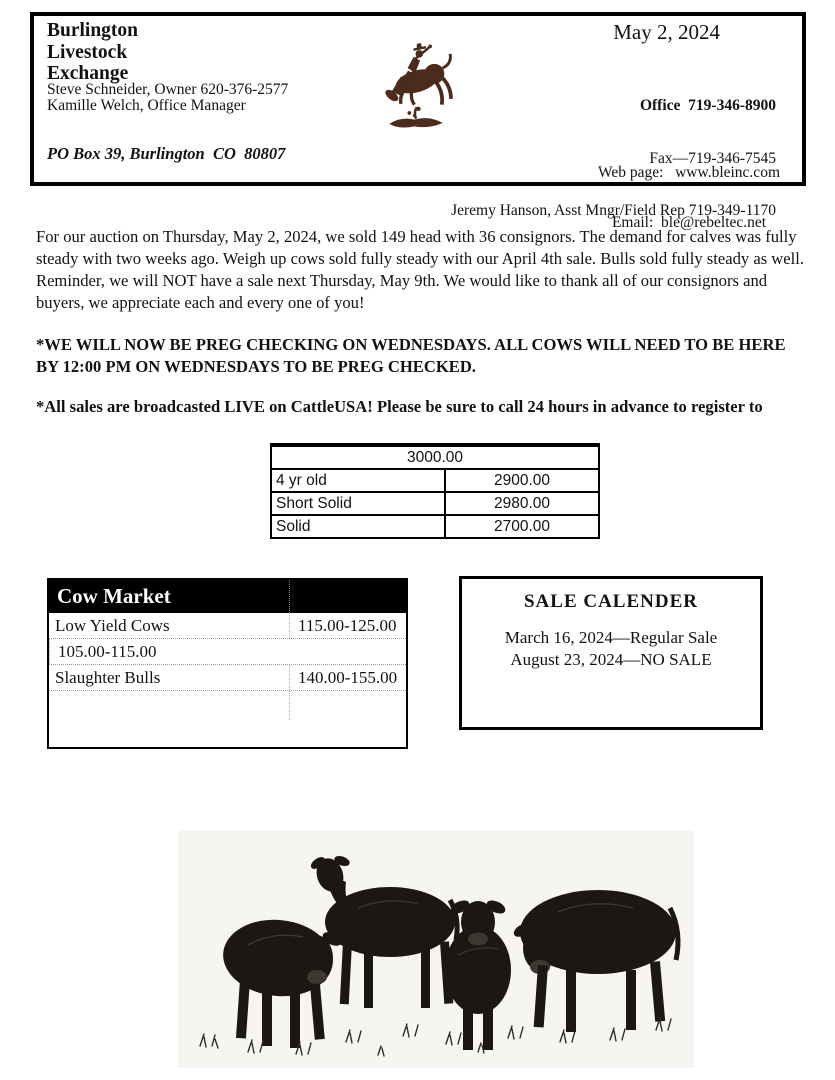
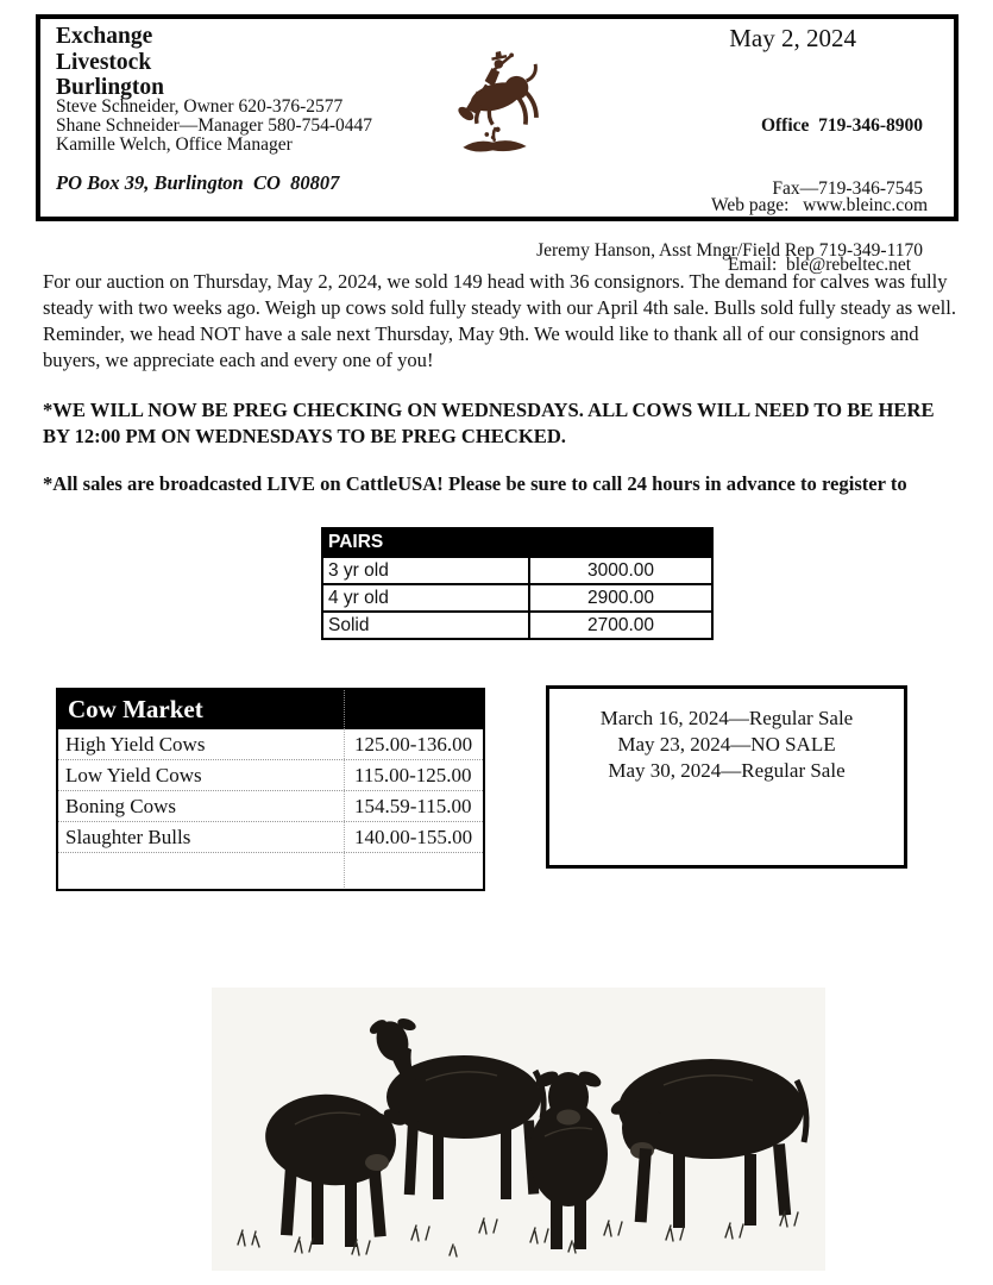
- Burlington
+ Exchange
  Livestock
- Exchange
+ Burlington
  Steve Schneider, Owner 620-376-2577
+ Shane Schneider—Manager 580-754-0447
  Kamille Welch, Office Manager
  PO Box 39, Burlington CO 80807
  May 2, 2024
  Office 719-346-8900
  Fax—719-346-7545
  Jeremy Hanson, Asst Mngr/Field Rep 719-349-1170
  Web page: www.bleinc.com
  Email: ble@rebeltec.net
- For our auction on Thursday, May 2, 2024, we sold 149 head with 36 consignors. The demand for calves was fully steady with two weeks ago. Weigh up cows sold fully steady with our April 4th sale. Bulls sold fully steady as well. Reminder, we will NOT have a sale next Thursday, May 9th. We would like to thank all of our consignors and buyers, we appreciate each and every one of you!
+ For our auction on Thursday, May 2, 2024, we sold 149 head with 36 consignors. The demand for calves was fully steady with two weeks ago. Weigh up cows sold fully steady with our April 4th sale. Bulls sold fully steady as well. Reminder, we head NOT have a sale next Thursday, May 9th. We would like to thank all of our consignors and buyers, we appreciate each and every one of you!
  *WE WILL NOW BE PREG CHECKING ON WEDNESDAYS. ALL COWS WILL NEED TO BE HERE BY 12:00 PM ON WEDNESDAYS TO BE PREG CHECKED.
  *All sales are broadcasted LIVE on CattleUSA! Please be sure to call 24 hours in advance to register to
+ PAIRS
+ 3 yr old
  3000.00
  4 yr old
  2900.00
- Short Solid
- 2980.00
  Solid
  2700.00
  Cow Market
+ High Yield Cows
+ 125.00-136.00
  Low Yield Cows
  115.00-125.00
+ Boning Cows
- 105.00-115.00
+ 154.59-115.00
  Slaughter Bulls
  140.00-155.00
- SALE CALENDER
  March 16, 2024—Regular Sale
- August 23, 2024—NO SALE
+ May 23, 2024—NO SALE
+ May 30, 2024—Regular Sale
